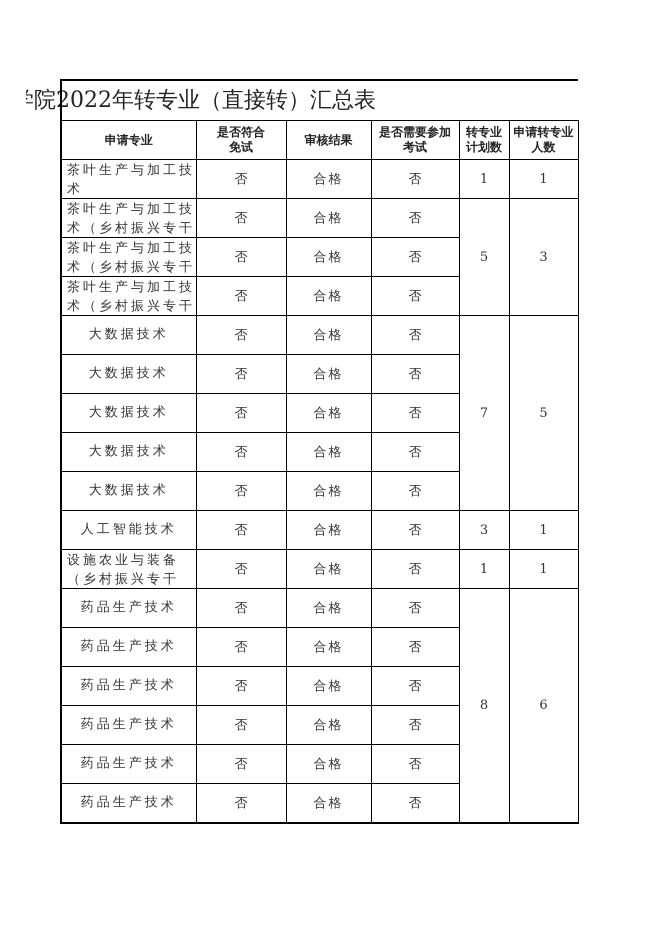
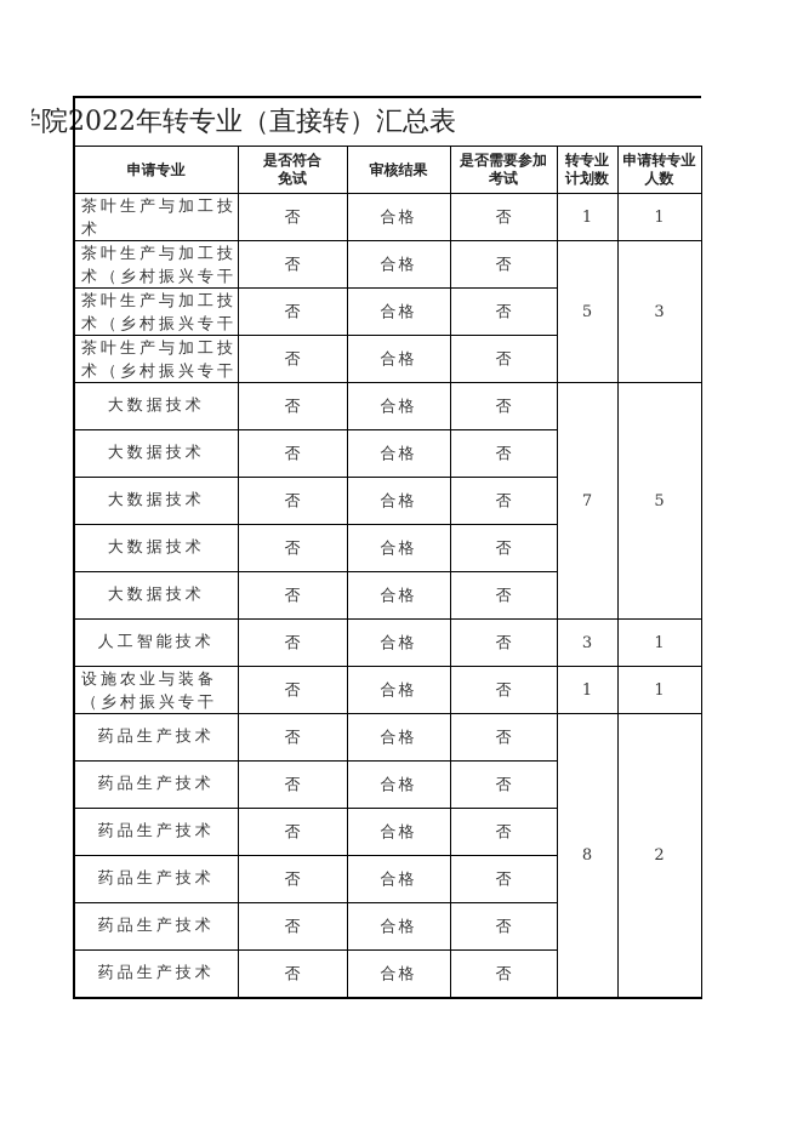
  院2022年转专业（直接转）汇总表
  申请专业	是否符合免试	审核结果	是否需要参加考试	转专业计划数	申请转专业人数
  茶叶生产与加工技术	否	合格	否	1	1
  茶叶生产与加工技术（乡村振兴专干	否	合格	否	5	3
  茶叶生产与加工技术（乡村振兴专干	否	合格	否
  茶叶生产与加工技术（乡村振兴专干	否	合格	否
  大数据技术	否	合格	否	7	5
  大数据技术	否	合格	否
  大数据技术	否	合格	否
  大数据技术	否	合格	否
  大数据技术	否	合格	否
  人工智能技术	否	合格	否	3	1
  设施农业与装备（乡村振兴专干	否	合格	否	1	1
- 药品生产技术	否	合格	否	8	6
+ 药品生产技术	否	合格	否	8	2
  药品生产技术	否	合格	否
  药品生产技术	否	合格	否
  药品生产技术	否	合格	否
  药品生产技术	否	合格	否
  药品生产技术	否	合格	否
